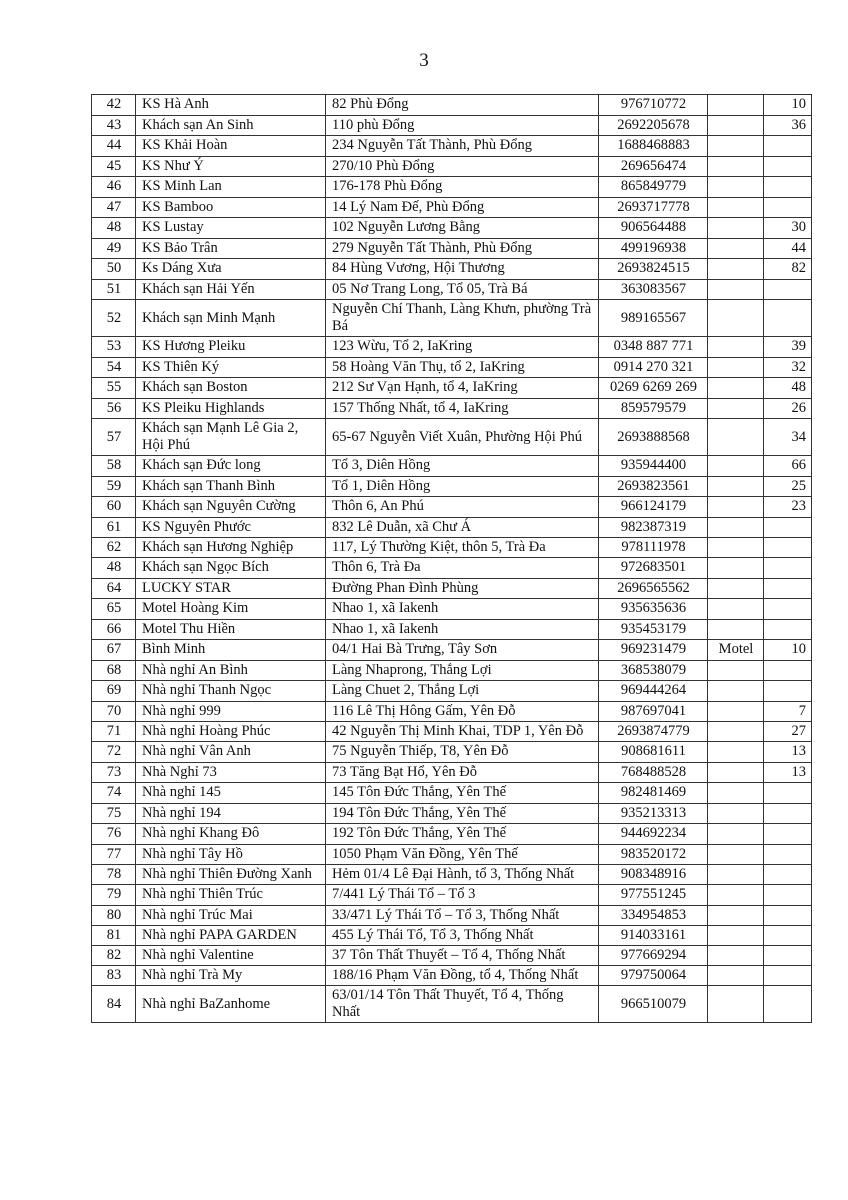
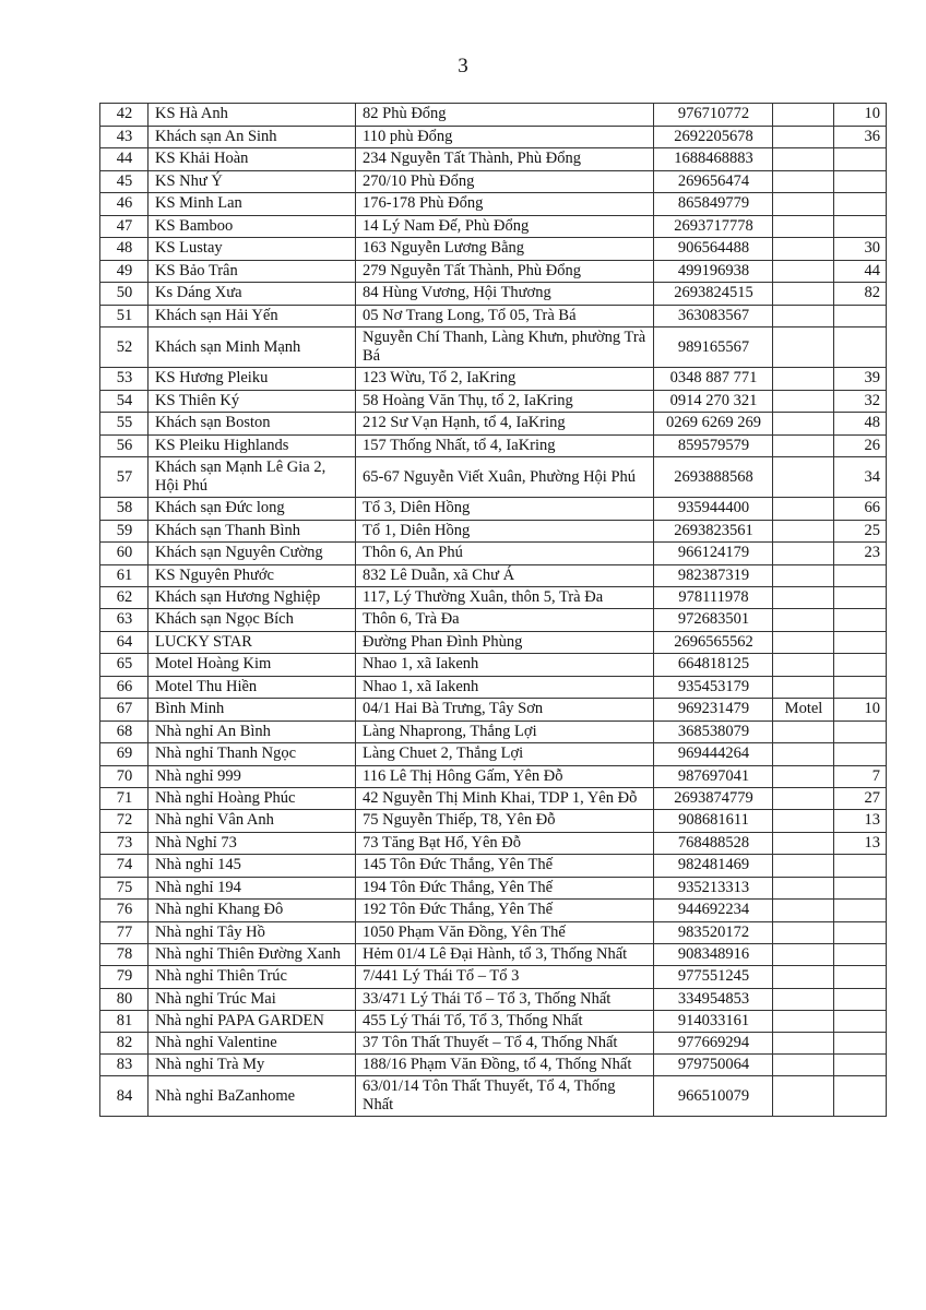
  3
  42	KS Hà Anh	82 Phù Đổng	976710772		10
  43	Khách sạn An Sinh	110 phù Đổng	2692205678		36
  44	KS Khải Hoàn	234 Nguyễn Tất Thành, Phù Đổng	1688468883
  45	KS Như Ý	270/10 Phù Đổng	269656474
  46	KS Minh Lan	176-178 Phù Đổng	865849779
  47	KS Bamboo	14 Lý Nam Đế, Phù Đổng	2693717778
- 48	KS Lustay	102 Nguyễn Lương Bằng	906564488		30
+ 48	KS Lustay	163 Nguyễn Lương Bằng	906564488		30
  49	KS Bảo Trân	279 Nguyễn Tất Thành, Phù Đổng	499196938		44
  50	Ks Dáng Xưa	84 Hùng Vương, Hội Thương	2693824515		82
  51	Khách sạn Hải Yến	05 Nơ Trang Long, Tổ 05, Trà Bá	363083567
  52	Khách sạn Minh Mạnh	Nguyễn Chí Thanh, Làng Khưn, phường Trà Bá	989165567
  53	KS Hương Pleiku	123 Wừu, Tổ 2, IaKring	0348 887 771		39
  54	KS Thiên Ký	58 Hoàng Văn Thụ, tổ 2, IaKring	0914 270 321		32
  55	Khách sạn Boston	212 Sư Vạn Hạnh, tổ 4, IaKring	0269 6269 269		48
  56	KS Pleiku Highlands	157 Thống Nhất, tổ 4, IaKring	859579579		26
  57	Khách sạn Mạnh Lê Gia 2, Hội Phú	65-67 Nguyễn Viết Xuân, Phường Hội Phú	2693888568		34
  58	Khách sạn Đức long	Tổ 3, Diên Hồng	935944400		66
  59	Khách sạn Thanh Bình	Tổ 1, Diên Hồng	2693823561		25
  60	Khách sạn Nguyên Cường	Thôn 6, An Phú	966124179		23
  61	KS Nguyên Phước	832 Lê Duẫn, xã Chư Á	982387319
- 62	Khách sạn Hương Nghiệp	117, Lý Thường Kiệt, thôn 5, Trà Đa	978111978
+ 62	Khách sạn Hương Nghiệp	117, Lý Thường Xuân, thôn 5, Trà Đa	978111978
- 48	Khách sạn Ngọc Bích	Thôn 6, Trà Đa	972683501
+ 63	Khách sạn Ngọc Bích	Thôn 6, Trà Đa	972683501
  64	LUCKY STAR	Đường Phan Đình Phùng	2696565562
- 65	Motel Hoàng Kim	Nhao 1, xã Iakenh	935635636
+ 65	Motel Hoàng Kim	Nhao 1, xã Iakenh	664818125
  66	Motel Thu Hiền	Nhao 1, xã Iakenh	935453179
  67	Bình Minh	04/1 Hai Bà Trưng, Tây Sơn	969231479	Motel	10
  68	Nhà nghỉ An Bình	Làng Nhaprong, Thắng Lợi	368538079
  69	Nhà nghỉ Thanh Ngọc	Làng Chuet 2, Thắng Lợi	969444264
  70	Nhà nghỉ 999	116 Lê Thị Hông Gấm, Yên Đỗ	987697041		7
  71	Nhà nghỉ Hoàng Phúc	42 Nguyễn Thị Minh Khai, TDP 1, Yên Đỗ	2693874779		27
  72	Nhà nghỉ Vân Anh	75 Nguyễn Thiếp, T8, Yên Đỗ	908681611		13
  73	Nhà Nghỉ 73	73 Tăng Bạt Hổ, Yên Đỗ	768488528		13
  74	Nhà nghỉ 145	145 Tôn Đức Thắng, Yên Thế	982481469
  75	Nhà nghỉ 194	194 Tôn Đức Thắng, Yên Thế	935213313
  76	Nhà nghỉ Khang Đô	192 Tôn Đức Thắng, Yên Thế	944692234
  77	Nhà nghỉ Tây Hồ	1050 Phạm Văn Đồng, Yên Thế	983520172
  78	Nhà nghỉ Thiên Đường Xanh	Hẻm 01/4 Lê Đại Hành, tổ 3, Thống Nhất	908348916
  79	Nhà nghỉ Thiên Trúc	7/441 Lý Thái Tổ – Tổ 3	977551245
  80	Nhà nghỉ Trúc Mai	33/471 Lý Thái Tổ – Tổ 3, Thống Nhất	334954853
  81	Nhà nghỉ PAPA GARDEN	455 Lý Thái Tổ, Tổ 3, Thống Nhất	914033161
  82	Nhà nghỉ Valentine	37 Tôn Thất Thuyết – Tổ 4, Thống Nhất	977669294
  83	Nhà nghỉ Trà My	188/16 Phạm Văn Đồng, tổ 4, Thống Nhất	979750064
  84	Nhà nghỉ BaZanhome	63/01/14 Tôn Thất Thuyết, Tổ 4, Thống Nhất	966510079
